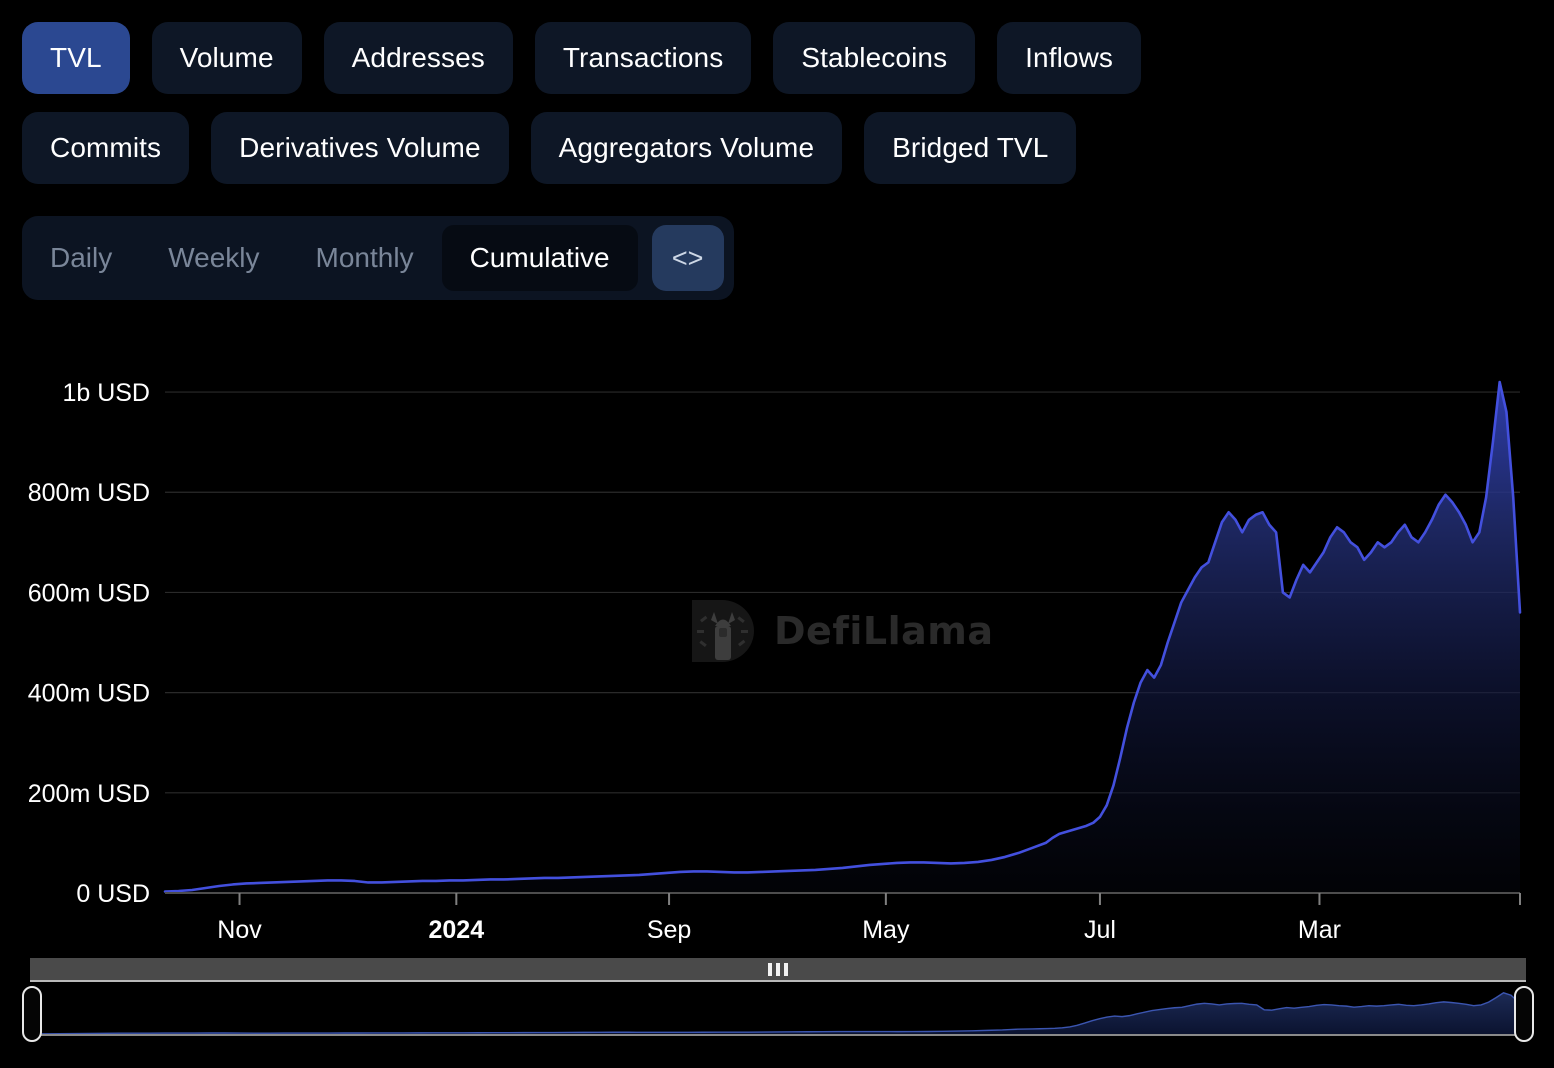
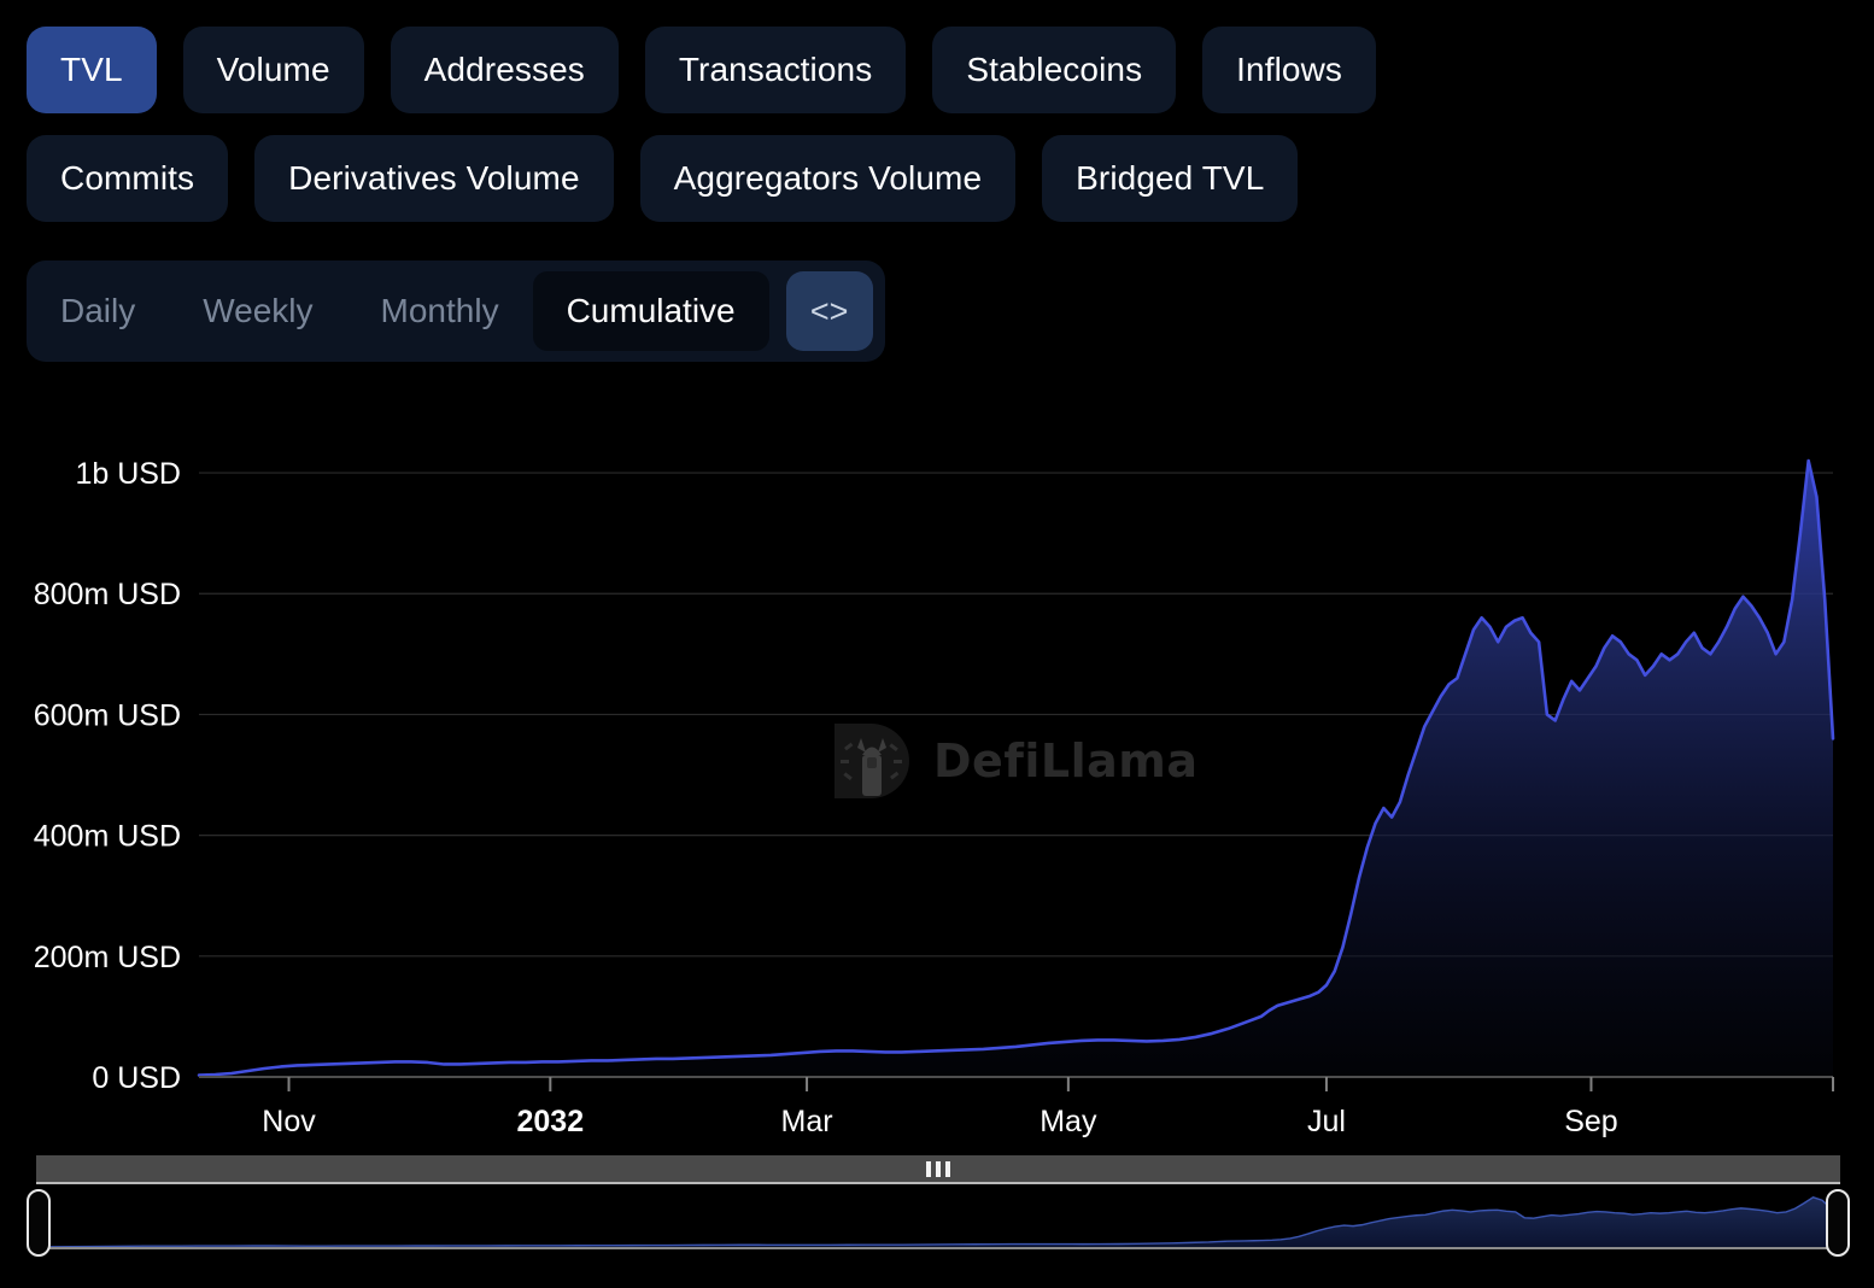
  TVL
  Volume
  Addresses
  Transactions
  Stablecoins
  Inflows
  Commits
  Derivatives Volume
  Aggregators Volume
  Bridged TVL
  Daily
  Weekly
  Monthly
  Cumulative
  <>
  0 USD
  200m USD
  400m USD
  600m USD
  800m USD
  1b USD
  Nov
- 2024
+ 2032
- Sep
+ Mar
  May
  Jul
- Mar
+ Sep
  DefiLlama
